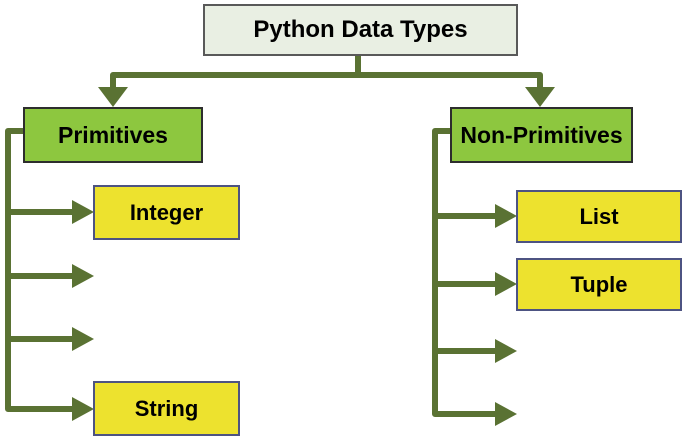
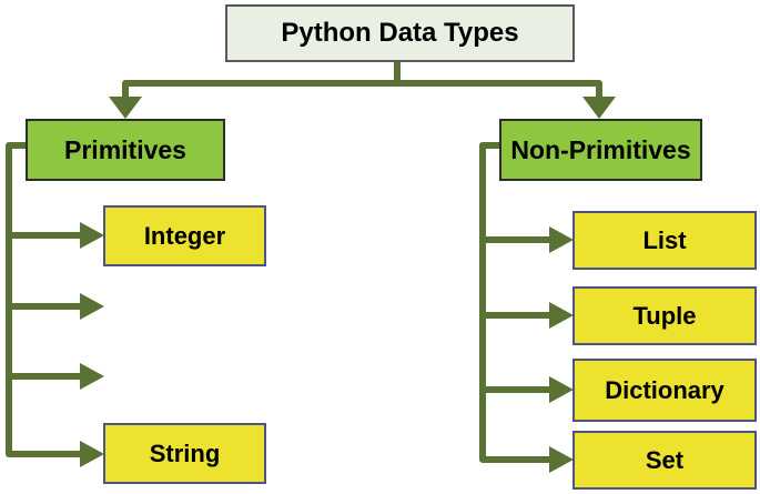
  Python Data Types
  Primitives
  Non-Primitives
  Integer
  String
  List
  Tuple
+ Dictionary
+ Set
